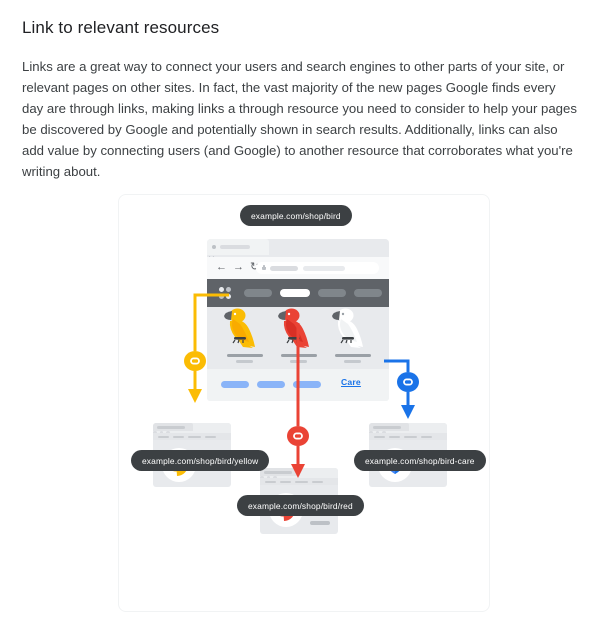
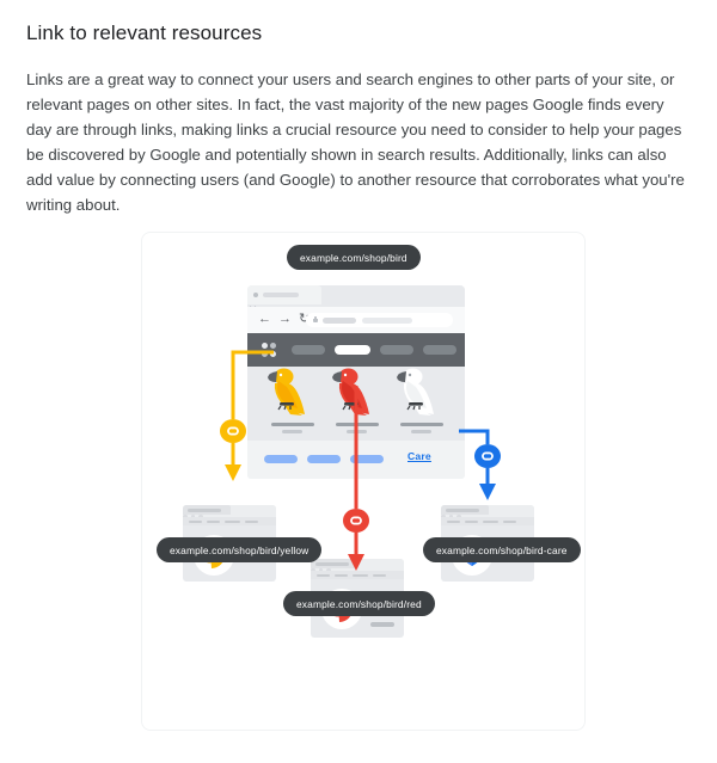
  Link to relevant resources
- Links are a great way to connect your users and search engines to other parts of your site, or relevant pages on other sites. In fact, the vast majority of the new pages Google finds every day are through links, making links a through resource you need to consider to help your pages be discovered by Google and potentially shown in search results. Additionally, links can also add value by connecting users (and Google) to another resource that corroborates what you're writing about.
+ Links are a great way to connect your users and search engines to other parts of your site, or relevant pages on other sites. In fact, the vast majority of the new pages Google finds every day are through links, making links a crucial resource you need to consider to help your pages be discovered by Google and potentially shown in search results. Additionally, links can also add value by connecting users (and Google) to another resource that corroborates what you're writing about.
  example.com/shop/bird
  ←
  →
  ↻
  Care
  example.com/shop/bird/yellow
  example.com/shop/bird/red
  example.com/shop/bird-care
